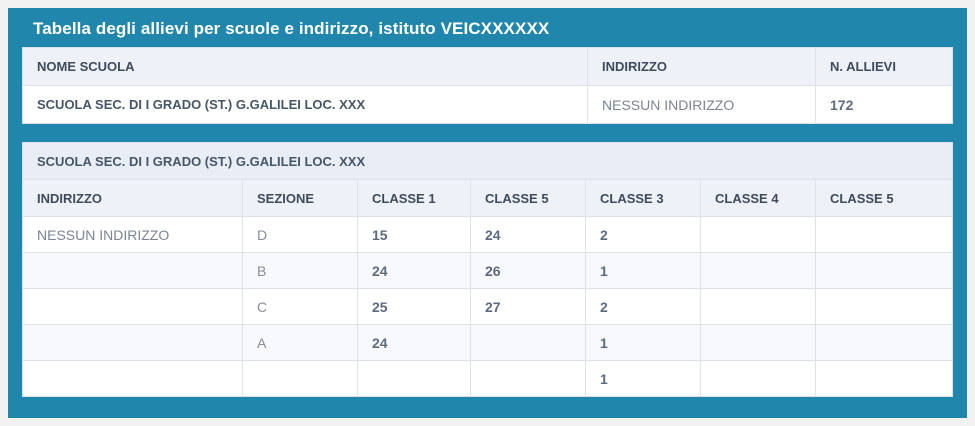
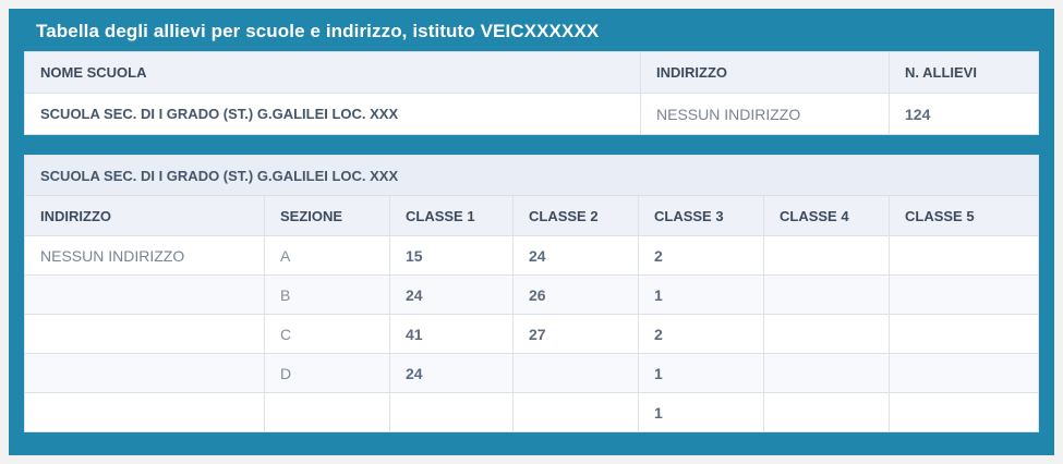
  Tabella degli allievi per scuole e indirizzo, istituto VEICXXXXXX
  NOME SCUOLA	INDIRIZZO	N. ALLIEVI
- SCUOLA SEC. DI I GRADO (ST.) G.GALILEI LOC. XXX	NESSUN INDIRIZZO	172
+ SCUOLA SEC. DI I GRADO (ST.) G.GALILEI LOC. XXX	NESSUN INDIRIZZO	124
  SCUOLA SEC. DI I GRADO (ST.) G.GALILEI LOC. XXX
- INDIRIZZO	SEZIONE	CLASSE 1	CLASSE 5	CLASSE 3	CLASSE 4	CLASSE 5
+ INDIRIZZO	SEZIONE	CLASSE 1	CLASSE 2	CLASSE 3	CLASSE 4	CLASSE 5
- NESSUN INDIRIZZO	D	15	24	2
+ NESSUN INDIRIZZO	A	15	24	2
  	B	24	26	1
- 	C	25	27	2
+ 	C	41	27	2
- 	A	24		1
+ 	D	24		1
  				1
